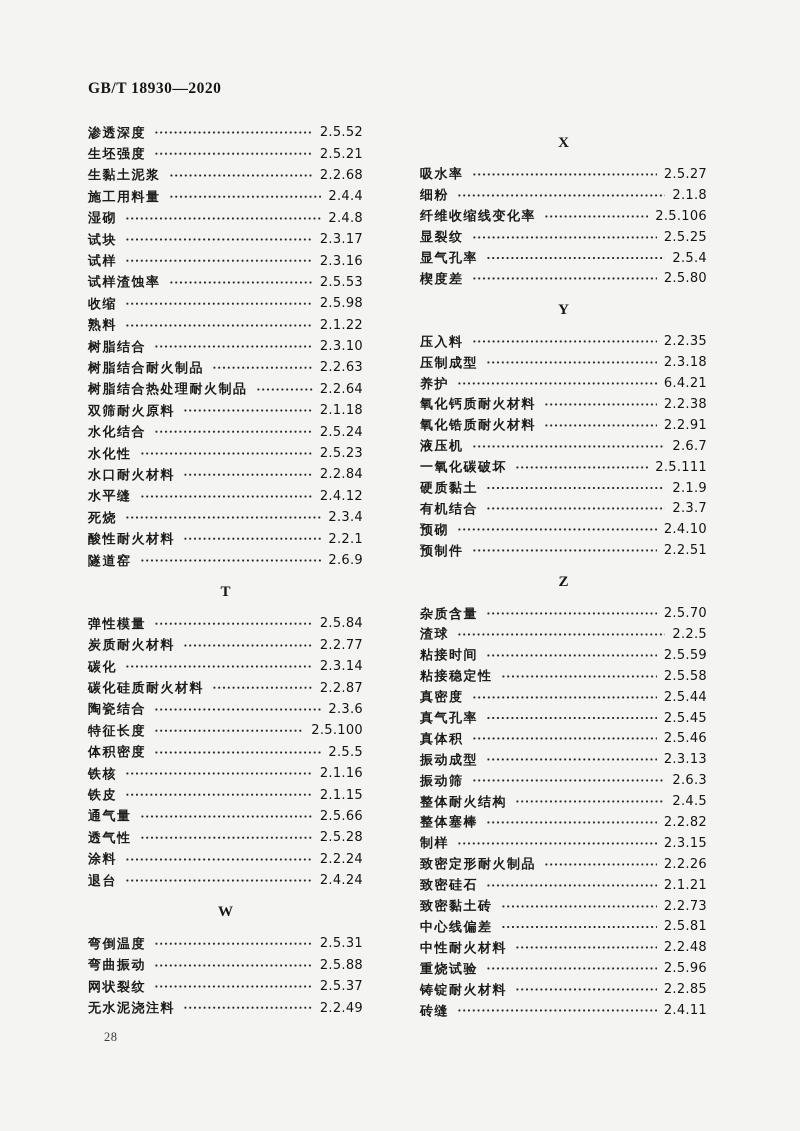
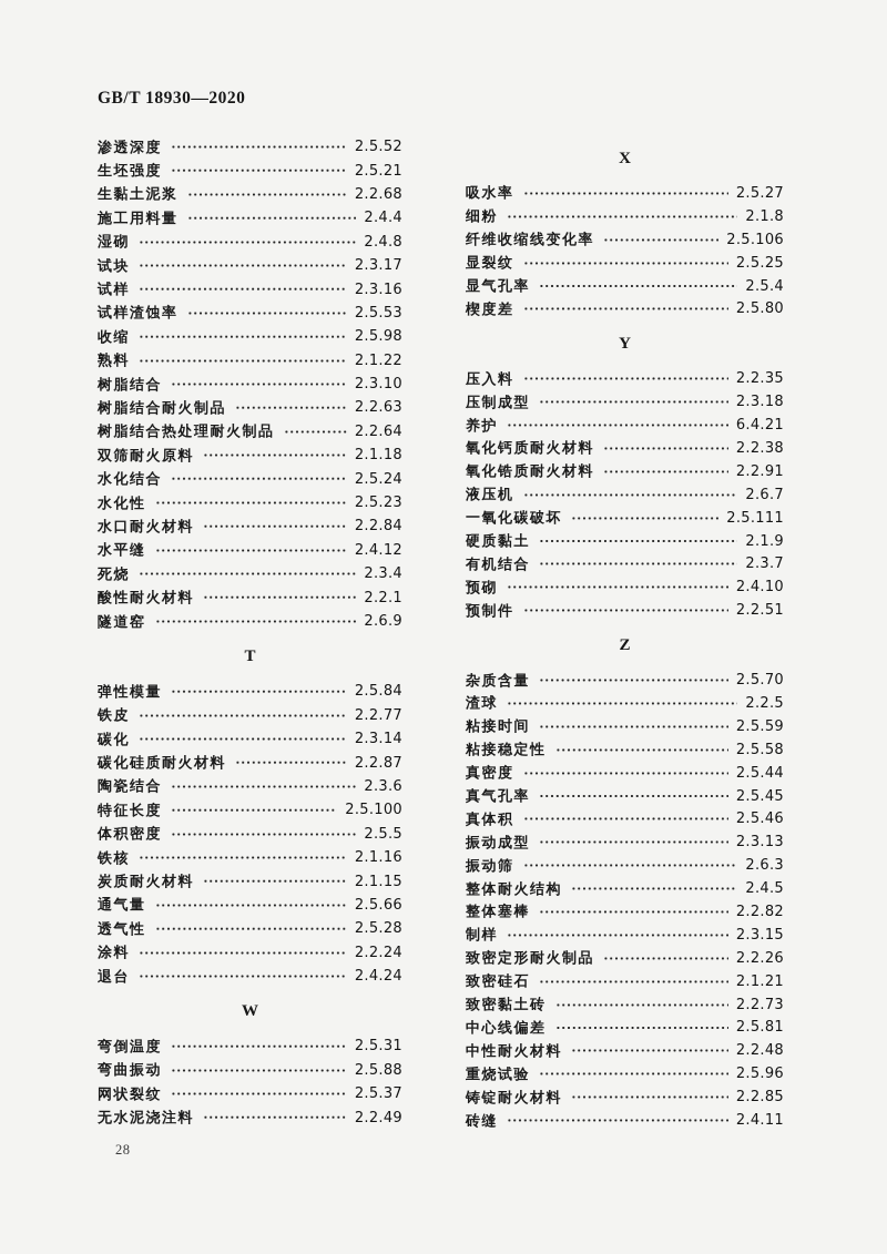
  GB/T 18930—2020
  渗透深度
  2.5.52
  生坯强度
  2.5.21
  生黏土泥浆
  2.2.68
  施工用料量
  2.4.4
  湿砌
  2.4.8
  试块
  2.3.17
  试样
  2.3.16
  试样渣蚀率
  2.5.53
  收缩
  2.5.98
  熟料
  2.1.22
  树脂结合
  2.3.10
  树脂结合耐火制品
  2.2.63
  树脂结合热处理耐火制品
  2.2.64
  双筛耐火原料
  2.1.18
  水化结合
  2.5.24
  水化性
  2.5.23
  水口耐火材料
  2.2.84
  水平缝
  2.4.12
  死烧
  2.3.4
  酸性耐火材料
  2.2.1
  隧道窑
  2.6.9
  T
  弹性模量
  2.5.84
- 炭质耐火材料
+ 铁皮
  2.2.77
  碳化
  2.3.14
  碳化硅质耐火材料
  2.2.87
  陶瓷结合
  2.3.6
  特征长度
  2.5.100
  体积密度
  2.5.5
  铁核
  2.1.16
- 铁皮
+ 炭质耐火材料
  2.1.15
  通气量
  2.5.66
  透气性
  2.5.28
  涂料
  2.2.24
  退台
  2.4.24
  W
  弯倒温度
  2.5.31
  弯曲振动
  2.5.88
  网状裂纹
  2.5.37
  无水泥浇注料
  2.2.49
  X
  吸水率
  2.5.27
  细粉
  2.1.8
  纤维收缩线变化率
  2.5.106
  显裂纹
  2.5.25
  显气孔率
  2.5.4
  楔度差
  2.5.80
  Y
  压入料
  2.2.35
  压制成型
  2.3.18
  养护
  6.4.21
  氧化钙质耐火材料
  2.2.38
  氧化锆质耐火材料
  2.2.91
  液压机
  2.6.7
  一氧化碳破坏
  2.5.111
  硬质黏土
  2.1.9
  有机结合
  2.3.7
  预砌
  2.4.10
  预制件
  2.2.51
  Z
  杂质含量
  2.5.70
  渣球
  2.2.5
  粘接时间
  2.5.59
  粘接稳定性
  2.5.58
  真密度
  2.5.44
  真气孔率
  2.5.45
  真体积
  2.5.46
  振动成型
  2.3.13
  振动筛
  2.6.3
  整体耐火结构
  2.4.5
  整体塞棒
  2.2.82
  制样
  2.3.15
  致密定形耐火制品
  2.2.26
  致密硅石
  2.1.21
  致密黏土砖
  2.2.73
  中心线偏差
  2.5.81
  中性耐火材料
  2.2.48
  重烧试验
  2.5.96
  铸锭耐火材料
  2.2.85
  砖缝
  2.4.11
  28
